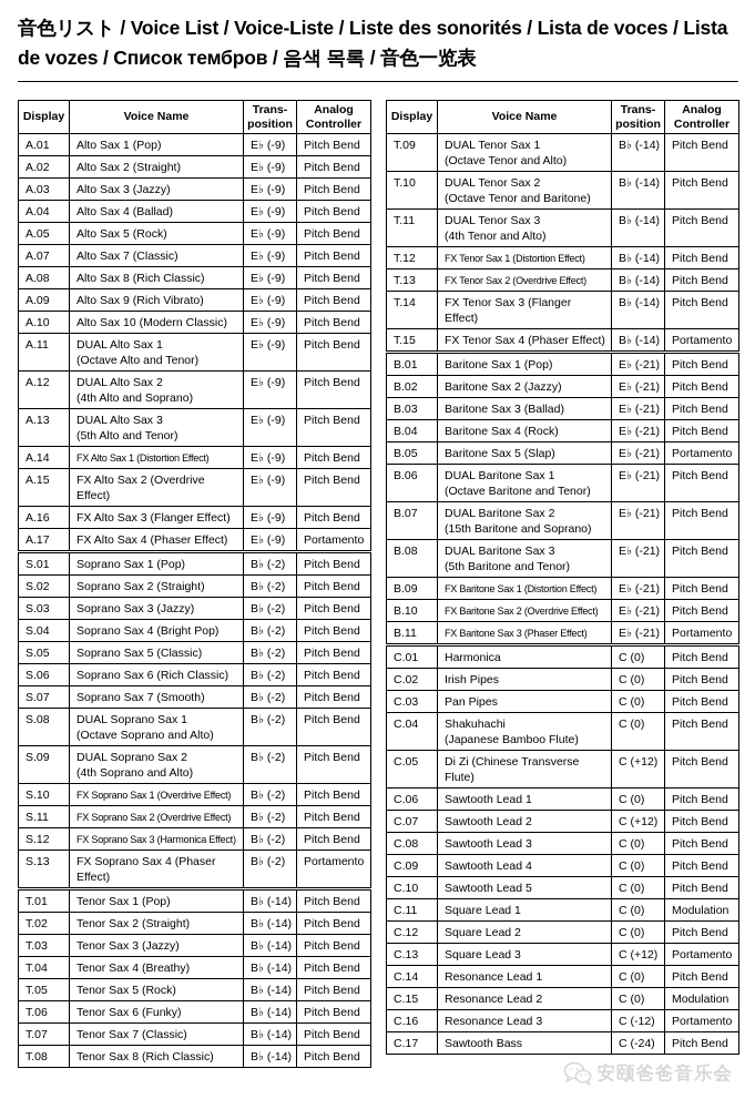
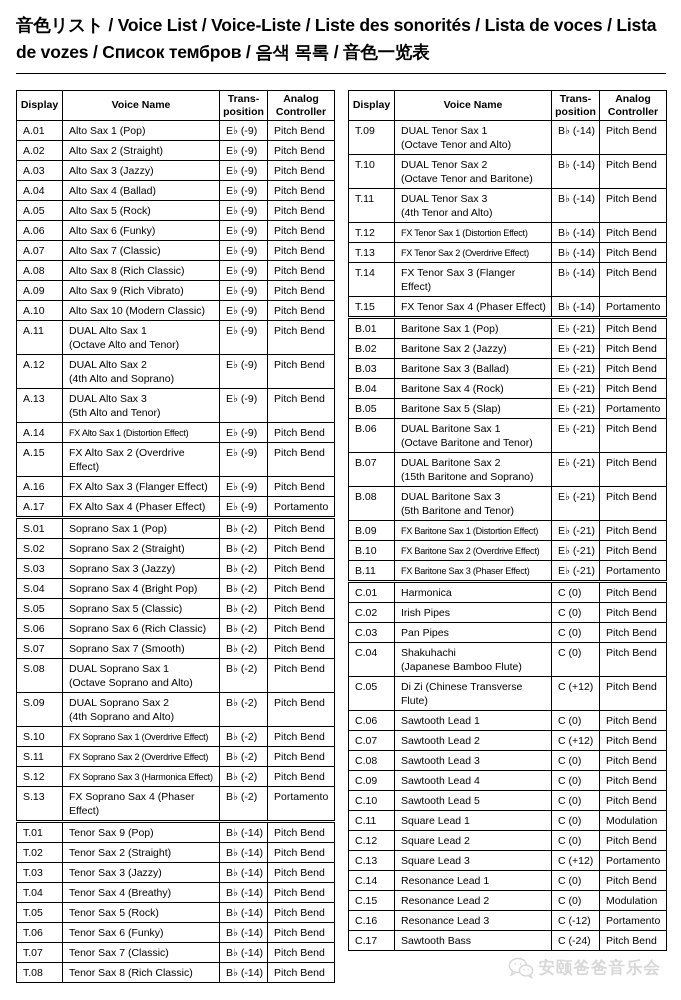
  音色リスト / Voice List / Voice-Liste / Liste des sonorités / Lista de voces / Lista de vozes / Список тембров / 음색 목록 / 音色一览表
  Display	Voice Name	Trans- position	Analog Controller
  A.01	Alto Sax 1 (Pop)	E♭ (-9)	Pitch Bend
  A.02	Alto Sax 2 (Straight)	E♭ (-9)	Pitch Bend
  A.03	Alto Sax 3 (Jazzy)	E♭ (-9)	Pitch Bend
  A.04	Alto Sax 4 (Ballad)	E♭ (-9)	Pitch Bend
  A.05	Alto Sax 5 (Rock)	E♭ (-9)	Pitch Bend
+ A.06	Alto Sax 6 (Funky)	E♭ (-9)	Pitch Bend
  A.07	Alto Sax 7 (Classic)	E♭ (-9)	Pitch Bend
  A.08	Alto Sax 8 (Rich Classic)	E♭ (-9)	Pitch Bend
  A.09	Alto Sax 9 (Rich Vibrato)	E♭ (-9)	Pitch Bend
  A.10	Alto Sax 10 (Modern Classic)	E♭ (-9)	Pitch Bend
  A.11	DUAL Alto Sax 1(Octave Alto and Tenor)	E♭ (-9)	Pitch Bend
  A.12	DUAL Alto Sax 2(4th Alto and Soprano)	E♭ (-9)	Pitch Bend
  A.13	DUAL Alto Sax 3(5th Alto and Tenor)	E♭ (-9)	Pitch Bend
  A.14	FX Alto Sax 1 (Distortion Effect)	E♭ (-9)	Pitch Bend
  A.15	FX Alto Sax 2 (Overdrive Effect)	E♭ (-9)	Pitch Bend
  A.16	FX Alto Sax 3 (Flanger Effect)	E♭ (-9)	Pitch Bend
  A.17	FX Alto Sax 4 (Phaser Effect)	E♭ (-9)	Portamento
  S.01	Soprano Sax 1 (Pop)	B♭ (-2)	Pitch Bend
  S.02	Soprano Sax 2 (Straight)	B♭ (-2)	Pitch Bend
  S.03	Soprano Sax 3 (Jazzy)	B♭ (-2)	Pitch Bend
  S.04	Soprano Sax 4 (Bright Pop)	B♭ (-2)	Pitch Bend
  S.05	Soprano Sax 5 (Classic)	B♭ (-2)	Pitch Bend
  S.06	Soprano Sax 6 (Rich Classic)	B♭ (-2)	Pitch Bend
  S.07	Soprano Sax 7 (Smooth)	B♭ (-2)	Pitch Bend
  S.08	DUAL Soprano Sax 1(Octave Soprano and Alto)	B♭ (-2)	Pitch Bend
  S.09	DUAL Soprano Sax 2(4th Soprano and Alto)	B♭ (-2)	Pitch Bend
  S.10	FX Soprano Sax 1 (Overdrive Effect)	B♭ (-2)	Pitch Bend
  S.11	FX Soprano Sax 2 (Overdrive Effect)	B♭ (-2)	Pitch Bend
  S.12	FX Soprano Sax 3 (Harmonica Effect)	B♭ (-2)	Pitch Bend
  S.13	FX Soprano Sax 4 (Phaser Effect)	B♭ (-2)	Portamento
- T.01	Tenor Sax 1 (Pop)	B♭ (-14)	Pitch Bend
+ T.01	Tenor Sax 9 (Pop)	B♭ (-14)	Pitch Bend
  T.02	Tenor Sax 2 (Straight)	B♭ (-14)	Pitch Bend
  T.03	Tenor Sax 3 (Jazzy)	B♭ (-14)	Pitch Bend
  T.04	Tenor Sax 4 (Breathy)	B♭ (-14)	Pitch Bend
  T.05	Tenor Sax 5 (Rock)	B♭ (-14)	Pitch Bend
  T.06	Tenor Sax 6 (Funky)	B♭ (-14)	Pitch Bend
  T.07	Tenor Sax 7 (Classic)	B♭ (-14)	Pitch Bend
  T.08	Tenor Sax 8 (Rich Classic)	B♭ (-14)	Pitch Bend
  Display	Voice Name	Trans- position	Analog Controller
  T.09	DUAL Tenor Sax 1(Octave Tenor and Alto)	B♭ (-14)	Pitch Bend
  T.10	DUAL Tenor Sax 2(Octave Tenor and Baritone)	B♭ (-14)	Pitch Bend
  T.11	DUAL Tenor Sax 3(4th Tenor and Alto)	B♭ (-14)	Pitch Bend
  T.12	FX Tenor Sax 1 (Distortion Effect)	B♭ (-14)	Pitch Bend
  T.13	FX Tenor Sax 2 (Overdrive Effect)	B♭ (-14)	Pitch Bend
  T.14	FX Tenor Sax 3 (Flanger Effect)	B♭ (-14)	Pitch Bend
  T.15	FX Tenor Sax 4 (Phaser Effect)	B♭ (-14)	Portamento
  B.01	Baritone Sax 1 (Pop)	E♭ (-21)	Pitch Bend
  B.02	Baritone Sax 2 (Jazzy)	E♭ (-21)	Pitch Bend
  B.03	Baritone Sax 3 (Ballad)	E♭ (-21)	Pitch Bend
  B.04	Baritone Sax 4 (Rock)	E♭ (-21)	Pitch Bend
  B.05	Baritone Sax 5 (Slap)	E♭ (-21)	Portamento
  B.06	DUAL Baritone Sax 1(Octave Baritone and Tenor)	E♭ (-21)	Pitch Bend
  B.07	DUAL Baritone Sax 2(15th Baritone and Soprano)	E♭ (-21)	Pitch Bend
  B.08	DUAL Baritone Sax 3(5th Baritone and Tenor)	E♭ (-21)	Pitch Bend
  B.09	FX Baritone Sax 1 (Distortion Effect)	E♭ (-21)	Pitch Bend
  B.10	FX Baritone Sax 2 (Overdrive Effect)	E♭ (-21)	Pitch Bend
  B.11	FX Baritone Sax 3 (Phaser Effect)	E♭ (-21)	Portamento
  C.01	Harmonica	C (0)	Pitch Bend
  C.02	Irish Pipes	C (0)	Pitch Bend
  C.03	Pan Pipes	C (0)	Pitch Bend
  C.04	Shakuhachi(Japanese Bamboo Flute)	C (0)	Pitch Bend
  C.05	Di Zi (Chinese Transverse Flute)	C (+12)	Pitch Bend
  C.06	Sawtooth Lead 1	C (0)	Pitch Bend
  C.07	Sawtooth Lead 2	C (+12)	Pitch Bend
  C.08	Sawtooth Lead 3	C (0)	Pitch Bend
  C.09	Sawtooth Lead 4	C (0)	Pitch Bend
  C.10	Sawtooth Lead 5	C (0)	Pitch Bend
  C.11	Square Lead 1	C (0)	Modulation
  C.12	Square Lead 2	C (0)	Pitch Bend
  C.13	Square Lead 3	C (+12)	Portamento
  C.14	Resonance Lead 1	C (0)	Pitch Bend
  C.15	Resonance Lead 2	C (0)	Modulation
  C.16	Resonance Lead 3	C (-12)	Portamento
  C.17	Sawtooth Bass	C (-24)	Pitch Bend
  安颐爸爸音乐会
